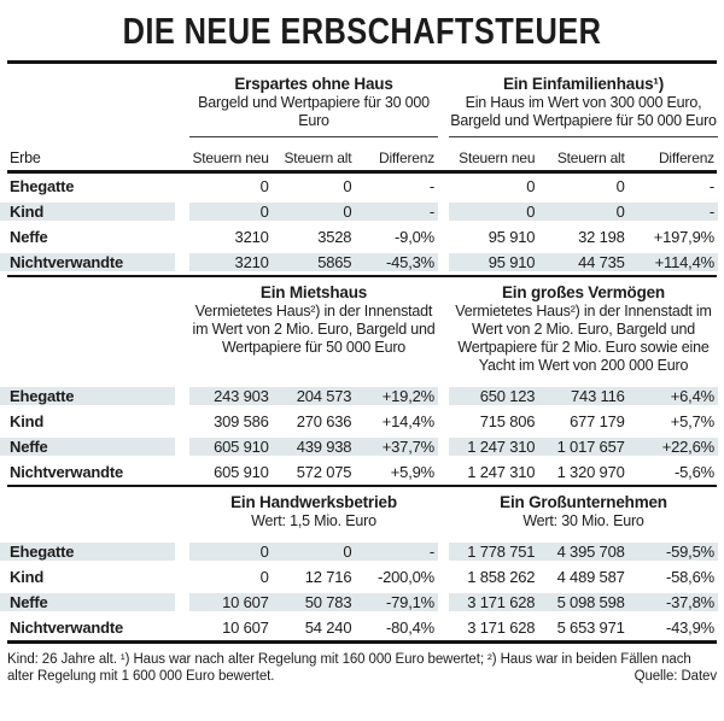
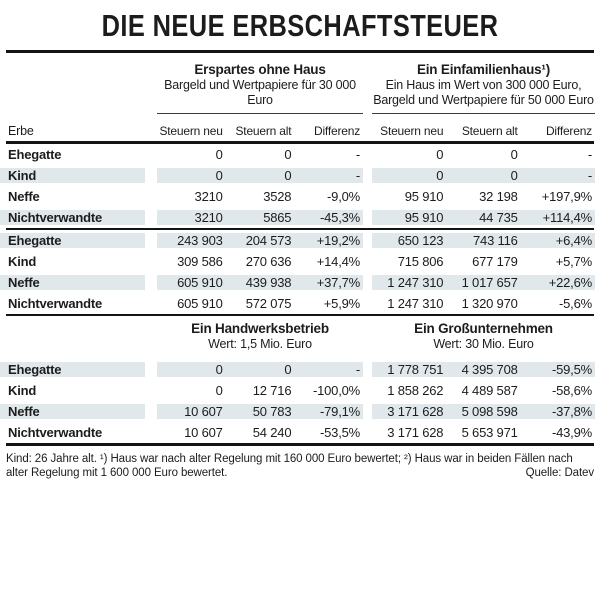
  DIE NEUE ERBSCHAFTSTEUER
  Erspartes ohne Haus
  Bargeld und Wertpapiere für 30 000 Euro
  Ein Einfamilienhaus¹)
  Ein Haus im Wert von 300 000 Euro, Bargeld und Wertpapiere für 50 000 Euro
  Erbe
  Steuern neu
  Steuern alt
  Differenz
  Steuern neu
  Steuern alt
  Differenz
  Ehegatte
  0
  0
  -
  0
  0
  -
  Kind
  0
  0
  -
  0
  0
  -
  Neffe
  3210
  3528
  -9,0%
  95 910
  32 198
  +197,9%
  Nichtverwandte
  3210
  5865
  -45,3%
  95 910
  44 735
  +114,4%
- Ein Mietshaus
- Vermietetes Haus²) in der Innenstadt im Wert von 2 Mio. Euro, Bargeld und Wertpapiere für 50 000 Euro
- Ein großes Vermögen
- Vermietetes Haus²) in der Innenstadt im Wert von 2 Mio. Euro, Bargeld und Wertpapiere für 2 Mio. Euro sowie eine Yacht im Wert von 200 000 Euro
  Ehegatte
  243 903
  204 573
  +19,2%
  650 123
  743 116
  +6,4%
  Kind
  309 586
  270 636
  +14,4%
  715 806
  677 179
  +5,7%
  Neffe
  605 910
  439 938
  +37,7%
  1 247 310
  1 017 657
  +22,6%
  Nichtverwandte
  605 910
  572 075
  +5,9%
  1 247 310
  1 320 970
  -5,6%
  Ein Handwerksbetrieb
  Wert: 1,5 Mio. Euro
  Ein Großunternehmen
  Wert: 30 Mio. Euro
  Ehegatte
  0
  0
  -
  1 778 751
  4 395 708
  -59,5%
  Kind
  0
  12 716
- -200,0%
+ -100,0%
  1 858 262
  4 489 587
  -58,6%
  Neffe
  10 607
  50 783
  -79,1%
  3 171 628
  5 098 598
  -37,8%
  Nichtverwandte
  10 607
  54 240
- -80,4%
+ -53,5%
  3 171 628
  5 653 971
  -43,9%
  Kind: 26 Jahre alt. ¹) Haus war nach alter Regelung mit 160 000 Euro bewertet; ²) Haus war in beiden Fällen nach alter Regelung mit 1 600 000 Euro bewertet.
  Quelle: Datev
